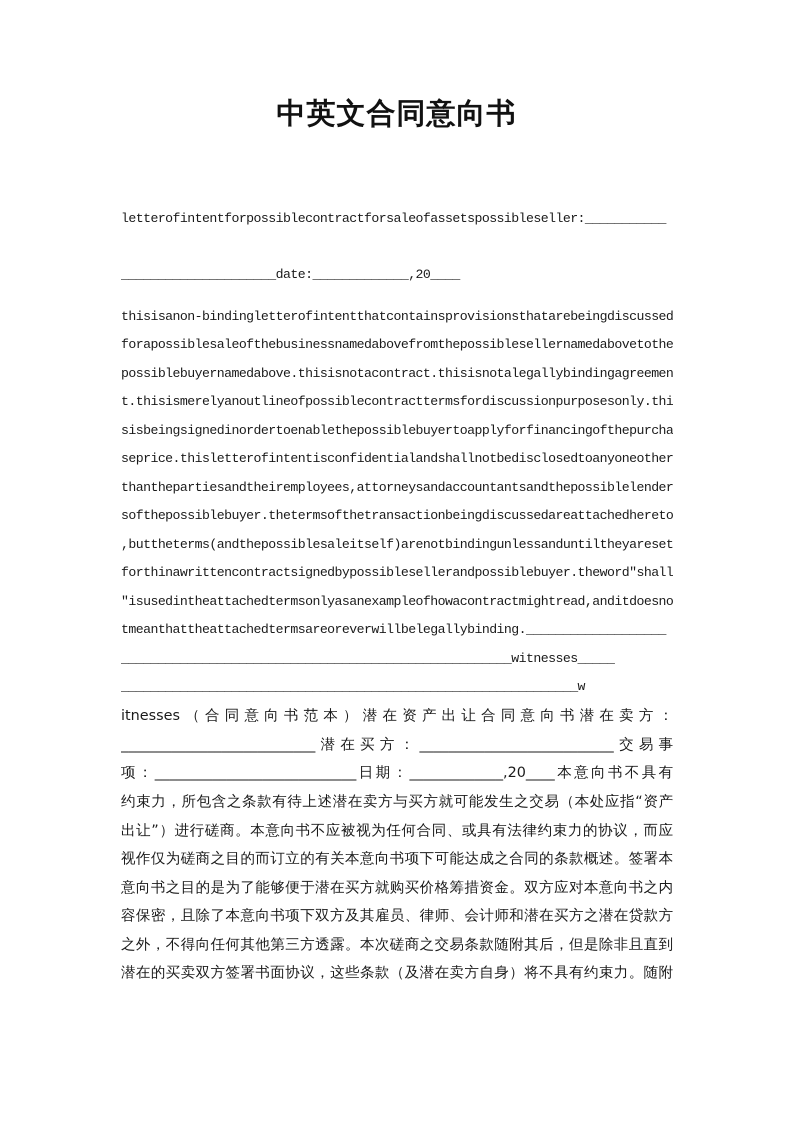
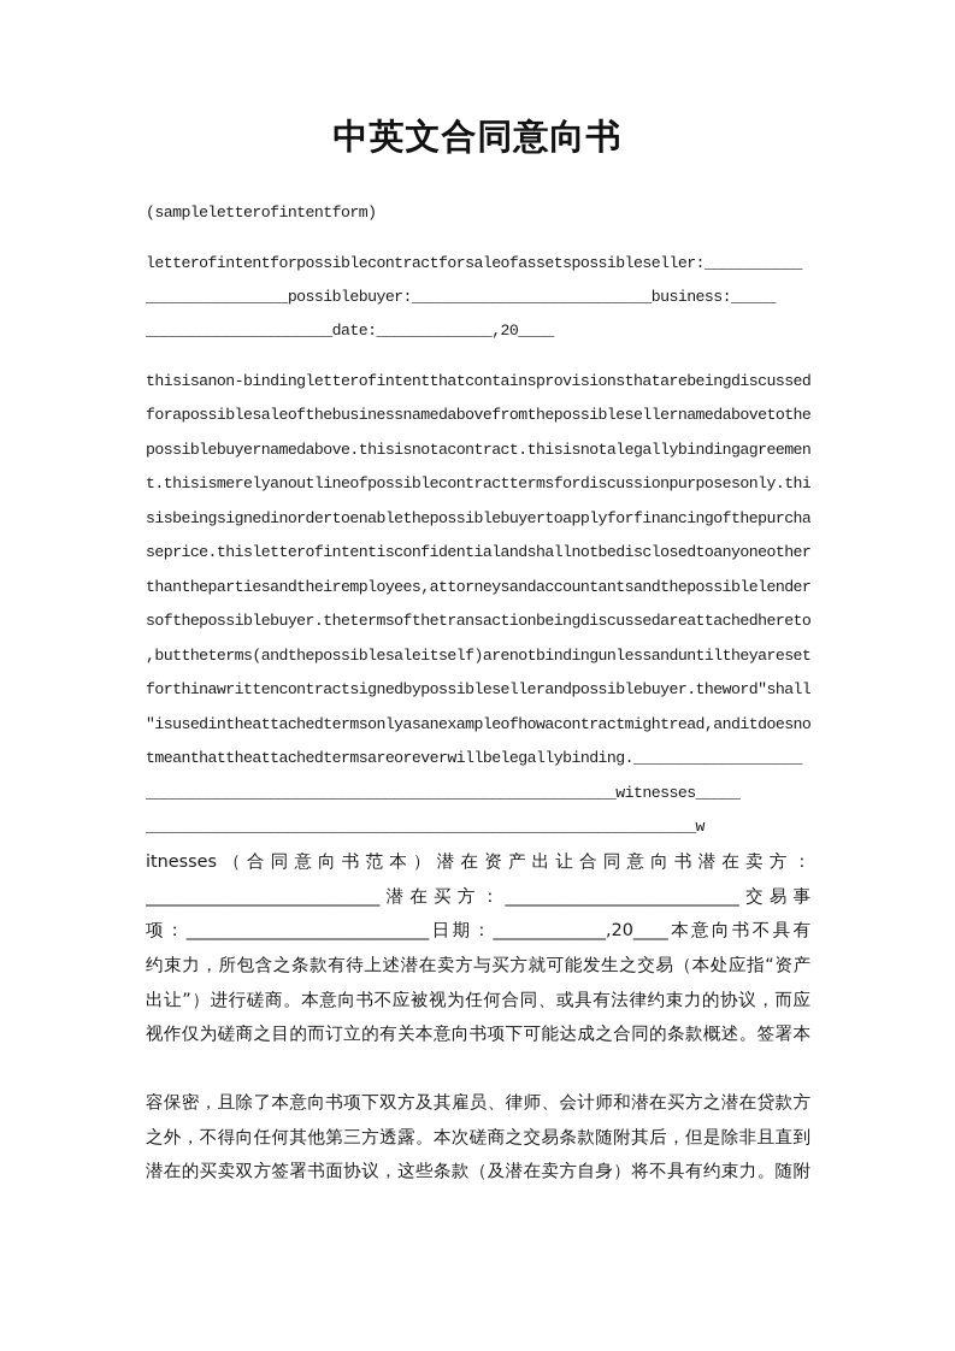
  中英文合同意向书
+ (sampleletterofintentform)
  letterofintentforpossiblecontractforsaleofassetspossibleseller:___________
+ ________________possiblebuyer:___________________________business:_____
  _____________________date:_____________,20____
  thisisanon-bindingletterofintentthatcontainsprovisionsthatarebeingdiscussed
  forapossiblesaleofthebusinessnamedabovefromthepossiblesellernamedabovetothe
  possiblebuyernamedabove.thisisnotacontract.thisisnotalegallybindingagreemen
  t.thisismerelyanoutlineofpossiblecontracttermsfordiscussionpurposesonly.thi
  sisbeingsignedinordertoenablethepossiblebuyertoapplyforfinancingofthepurcha
  seprice.thisletterofintentisconfidentialandshallnotbedisclosedtoanyoneother
  thanthepartiesandtheiremployees,attorneysandaccountantsandthepossiblelender
  softhepossiblebuyer.thetermsofthetransactionbeingdiscussedareattachedhereto
  ,buttheterms(andthepossiblesaleitself)arenotbindingunlessanduntiltheyareset
  forthinawrittencontractsignedbypossiblesellerandpossiblebuyer.theword"shall
  "isusedintheattachedtermsonlyasanexampleofhowacontractmightread,anditdoesno
  tmeanthattheattachedtermsareoreverwillbelegallybinding.___________________
  _____________________________________________________witnesses_____
  ______________________________________________________________w
  itnesses（合同意向书范本）潜在资产出让合同意向书潜在卖方：
  ___________________________潜在买方：___________________________交易事
  项：____________________________日期：_____________,20____本意向书不具有
  约束力，所包含之条款有待上述潜在卖方与买方就可能发生之交易（本处应指“资产
  出让”）进行磋商。本意向书不应被视为任何合同、或具有法律约束力的协议，而应
  视作仅为磋商之目的而订立的有关本意向书项下可能达成之合同的条款概述。签署本
- 意向书之目的是为了能够便于潜在买方就购买价格筹措资金。双方应对本意向书之内
  容保密，且除了本意向书项下双方及其雇员、律师、会计师和潜在买方之潜在贷款方
  之外，不得向任何其他第三方透露。本次磋商之交易条款随附其后，但是除非且直到
  潜在的买卖双方签署书面协议，这些条款（及潜在卖方自身）将不具有约束力。随附
